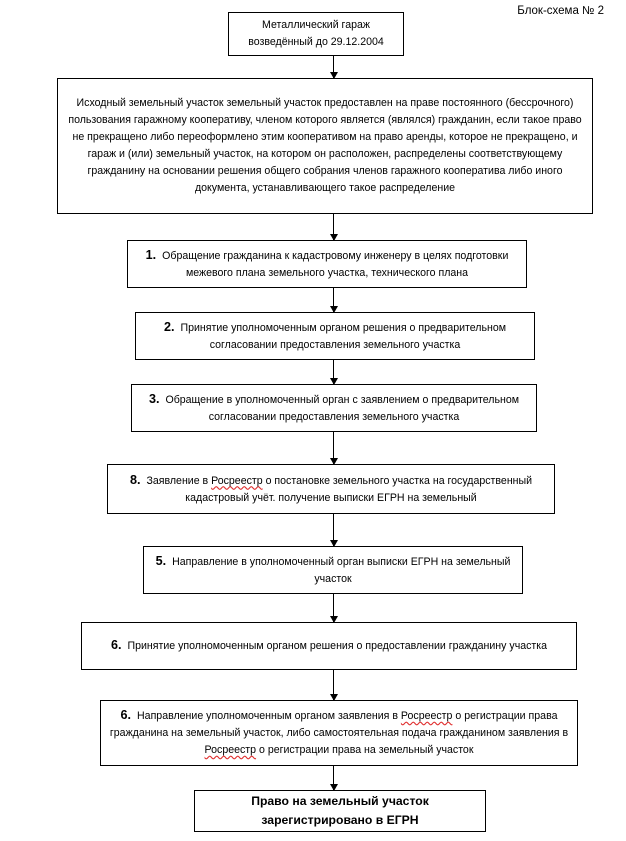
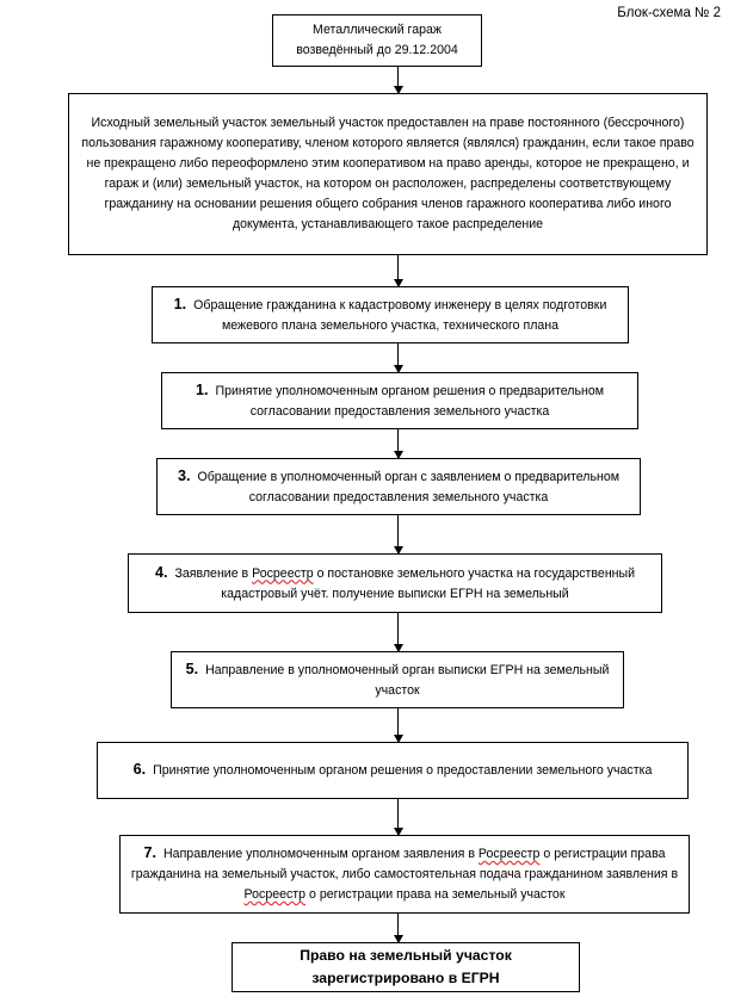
  Блок-схема № 2
  Металлический гараж
  возведённый до 29.12.2004
  Исходный земельный участок земельный участок предоставлен на праве постоянного (бессрочного) пользования гаражному кооперативу, членом которого является (являлся) гражданин, если такое право не прекращено либо переоформлено этим кооперативом на право аренды, которое не прекращено, и гараж и (или) земельный участок, на котором он расположен, распределены соответствующему гражданину на основании решения общего собрания членов гаражного кооператива либо иного документа, устанавливающего такое распределение
  1. Обращение гражданина к кадастровому инженеру в целях подготовки межевого плана земельного участка, технического плана
- 2. Принятие уполномоченным органом решения о предварительном согласовании предоставления земельного участка
+ 1. Принятие уполномоченным органом решения о предварительном согласовании предоставления земельного участка
  3. Обращение в уполномоченный орган с заявлением о предварительном согласовании предоставления земельного участка
- 8. Заявление в Росреестр о постановке земельного участка на государственный кадастровый учёт. получение выписки ЕГРН на земельный
+ 4. Заявление в Росреестр о постановке земельного участка на государственный кадастровый учёт. получение выписки ЕГРН на земельный
  5. Направление в уполномоченный орган выписки ЕГРН на земельный участок
- 6. Принятие уполномоченным органом решения о предоставлении гражданину участка
+ 6. Принятие уполномоченным органом решения о предоставлении земельного участка
- 6. Направление уполномоченным органом заявления в Росреестр о регистрации права гражданина на земельный участок, либо самостоятельная подача гражданином заявления в Росреестр о регистрации права на земельный участок
+ 7. Направление уполномоченным органом заявления в Росреестр о регистрации права гражданина на земельный участок, либо самостоятельная подача гражданином заявления в Росреестр о регистрации права на земельный участок
  Право на земельный участок
  зарегистрировано в ЕГРН
